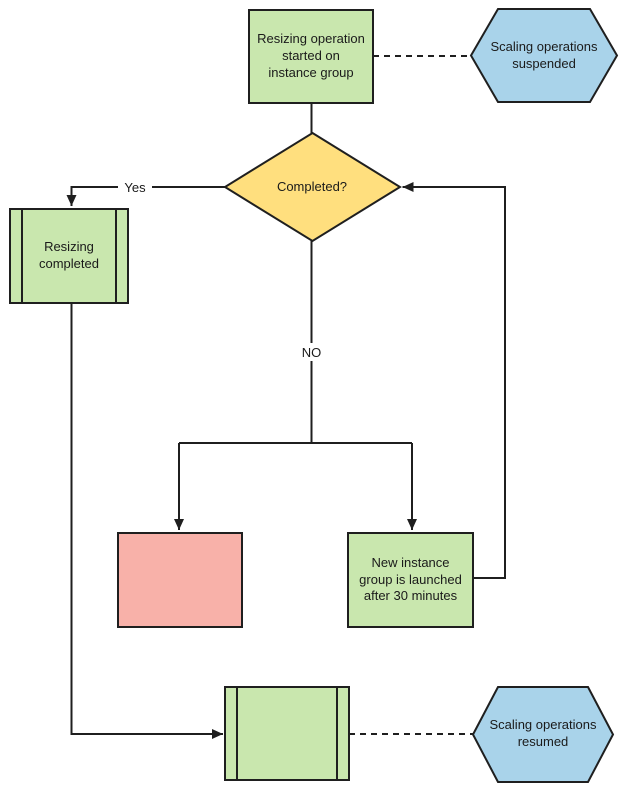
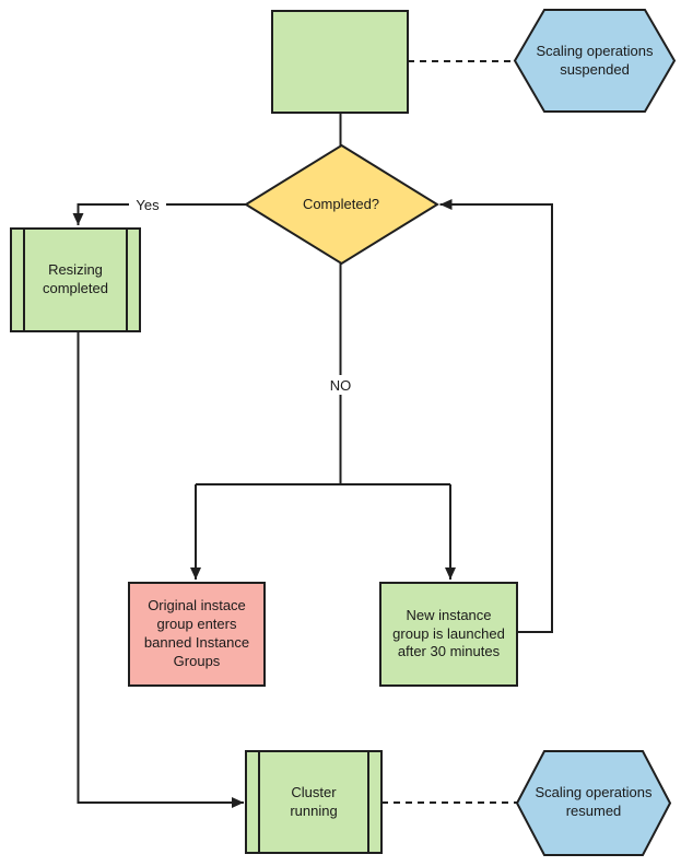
- Resizing operation
- started on
- instance group
  Scaling operations
  suspended
  Completed?
  Resizing
  completed
+ Original instace
+ group enters
+ banned Instance
+ Groups
  New instance
  group is launched
  after 30 minutes
+ Cluster
+ running
  Scaling operations
  resumed
  Yes
  NO
